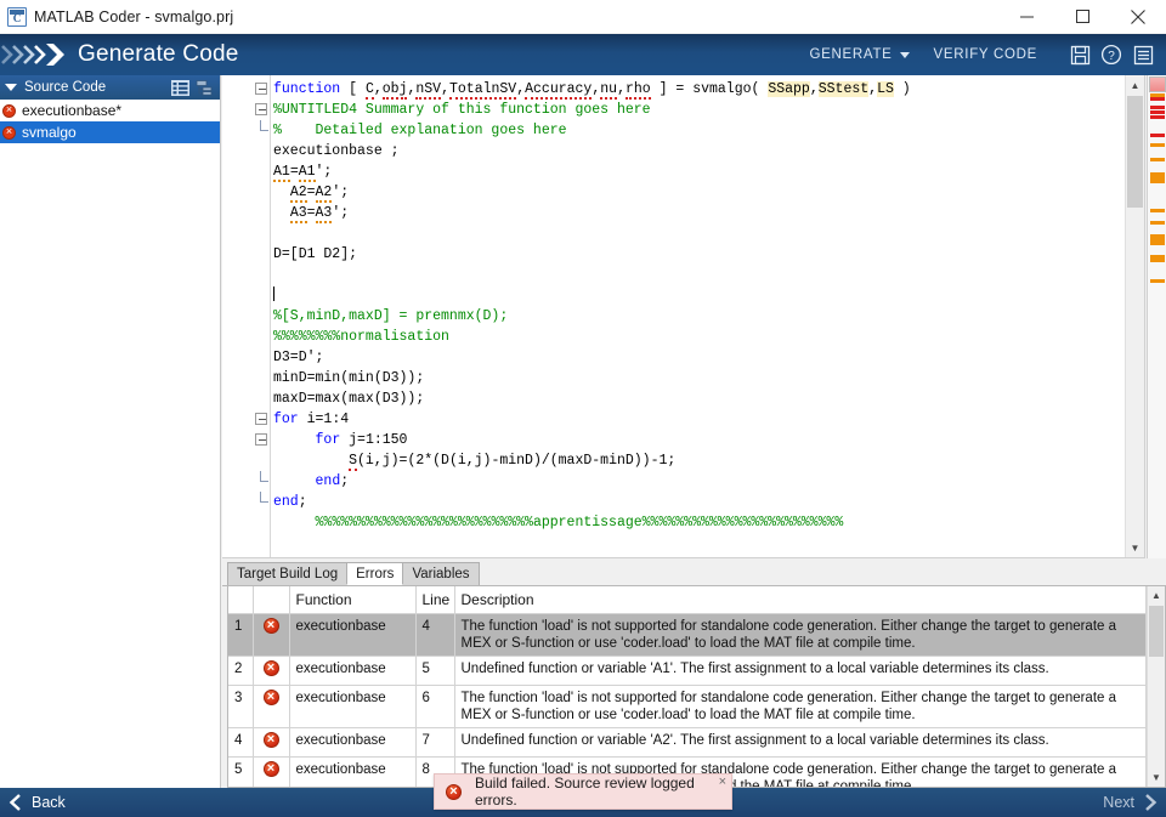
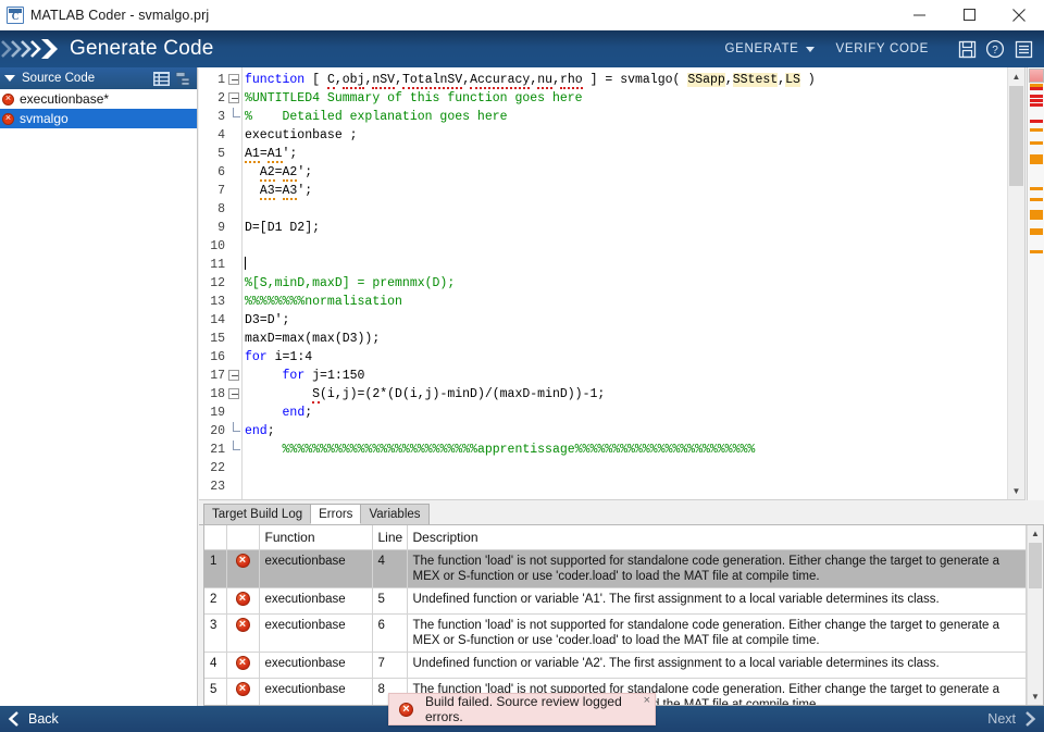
  MATLAB Coder - svmalgo.prj
  Generate Code
  GENERATE
  VERIFY CODE
  ?
  Source Code
  executionbase*
  svmalgo
+ 1
+ 2
+ 3
+ 4
+ 5
+ 6
+ 7
+ 8
+ 9
+ 10
+ 11
+ 12
+ 13
+ 14
+ 15
+ 16
+ 17
+ 18
+ 19
+ 20
+ 21
+ 22
+ 23
  function [ C,obj,nSV,TotalnSV,Accuracy,nu,rho ] = svmalgo( SSapp,SStest,LS )
  %UNTITLED4 Summary of this function goes here
  % Detailed explanation goes here
  executionbase ;
  A1=A1';
  A2=A2';
  A3=A3';
  D=[D1 D2];
  %[S,minD,maxD] = premnmx(D);
  %%%%%%%%normalisation
  D3=D';
- minD=min(min(D3));
  maxD=max(max(D3));
  for i=1:4
  for j=1:150
  S(i,j)=(2*(D(i,j)-minD)/(maxD-minD))-1;
  end;
  end;
  %%%%%%%%%%%%%%%%%%%%%%%%%%apprentissage%%%%%%%%%%%%%%%%%%%%%%%%
  ▲
  ▼
  Target Build Log
  Errors
  Variables
  		Function	Line	Description
  1		executionbase	4	The function 'load' is not supported for standalone code generation. Either change the target to generate a MEX or S-function or use 'coder.load' to load the MAT file at compile time.
  2		executionbase	5	Undefined function or variable 'A1'. The first assignment to a local variable determines its class.
  3		executionbase	6	The function 'load' is not supported for standalone code generation. Either change the target to generate a MEX or S-function or use 'coder.load' to load the MAT file at compile time.
  4		executionbase	7	Undefined function or variable 'A2'. The first assignment to a local variable determines its class.
  5		executionbase	8	The function 'load' is not supported for standalone code generation. Either change the target to generate a d the MAT file at compile time.
  ▲
  ▼
  Build failed. Source review logged errors.
  ×
  Back
  Next
